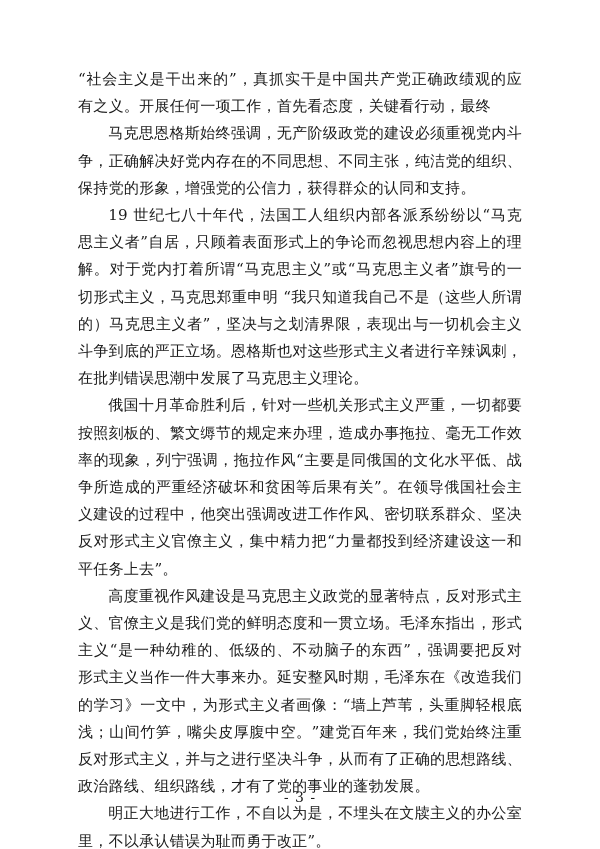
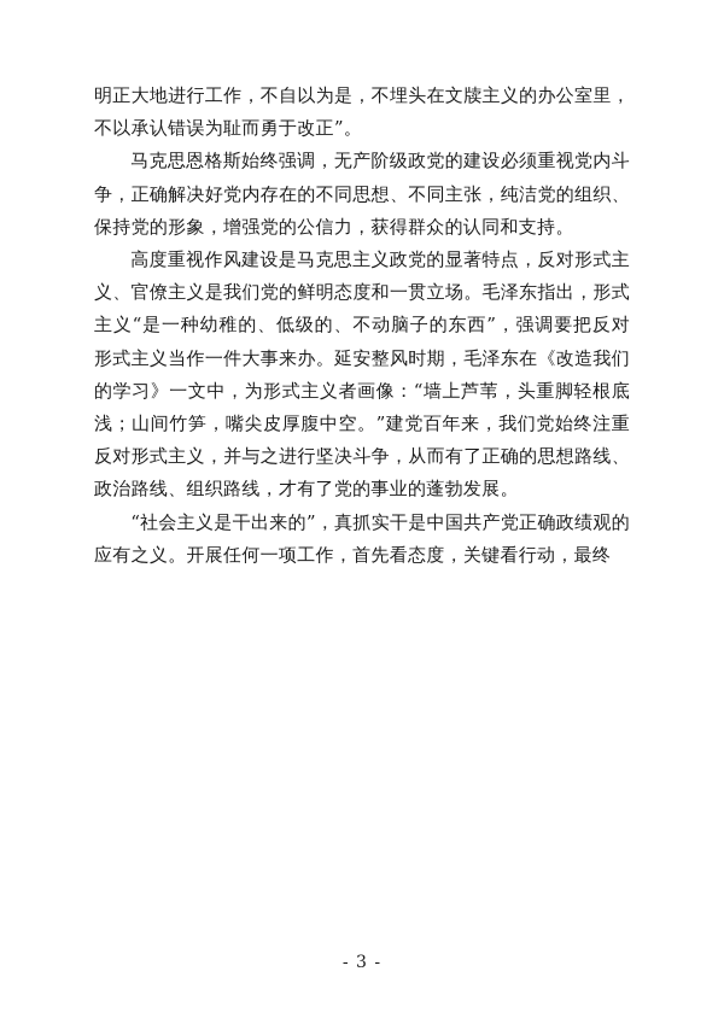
- “社会主义是干出来的”，真抓实干是中国共产党正确政绩观的应有之义。开展任何一项工作，首先看态度，关键看行动，最终
+ 明正大地进行工作，不自以为是，不埋头在文牍主义的办公室里，不以承认错误为耻而勇于改正”。
  马克思恩格斯始终强调，无产阶级政党的建设必须重视党内斗争，正确解决好党内存在的不同思想、不同主张，纯洁党的组织、保持党的形象，增强党的公信力，获得群众的认同和支持。
- 19 世纪七八十年代，法国工人组织内部各派系纷纷以“马克思主义者”自居，只顾着表面形式上的争论而忽视思想内容上的理解。对于党内打着所谓“马克思主义”或“马克思主义者”旗号的一切形式主义，马克思郑重申明 “我只知道我自己不是（这些人所谓的）马克思主义者”，坚决与之划清界限，表现出与一切机会主义斗争到底的严正立场。恩格斯也对这些形式主义者进行辛辣讽刺，在批判错误思潮中发展了马克思主义理论。
- 俄国十月革命胜利后，针对一些机关形式主义严重，一切都要按照刻板的、繁文缛节的规定来办理，造成办事拖拉、毫无工作效率的现象，列宁强调，拖拉作风“主要是同俄国的文化水平低、战争所造成的严重经济破坏和贫困等后果有关”。在领导俄国社会主义建设的过程中，他突出强调改进工作作风、密切联系群众、坚决反对形式主义官僚主义，集中精力把“力量都投到经济建设这一和平任务上去”。
  高度重视作风建设是马克思主义政党的显著特点，反对形式主义、官僚主义是我们党的鲜明态度和一贯立场。毛泽东指出，形式主义“是一种幼稚的、低级的、不动脑子的东西”，强调要把反对形式主义当作一件大事来办。延安整风时期，毛泽东在《改造我们的学习》一文中，为形式主义者画像：“墙上芦苇，头重脚轻根底浅；山间竹笋，嘴尖皮厚腹中空。”建党百年来，我们党始终注重反对形式主义，并与之进行坚决斗争，从而有了正确的思想路线、政治路线、组织路线，才有了党的事业的蓬勃发展。
- 明正大地进行工作，不自以为是，不埋头在文牍主义的办公室里，不以承认错误为耻而勇于改正”。
+ “社会主义是干出来的”，真抓实干是中国共产党正确政绩观的应有之义。开展任何一项工作，首先看态度，关键看行动，最终
  - 3 -
